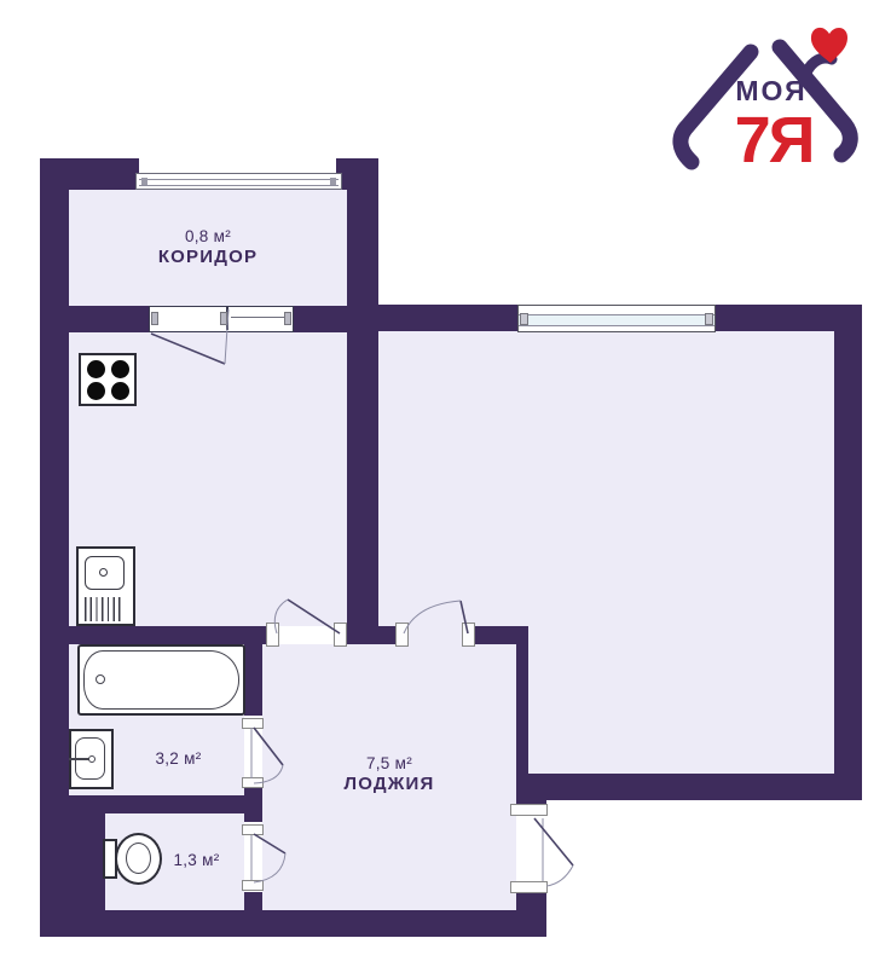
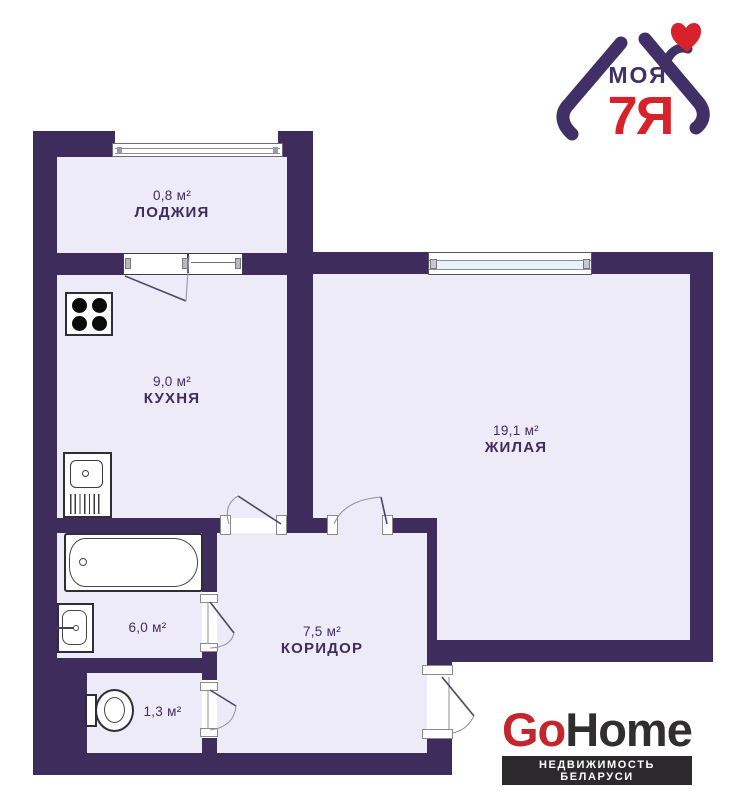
  0,8 м²
- КОРИДОР
+ ЛОДЖИЯ
+ 9,0 м²
+ КУХНЯ
+ 19,1 м²
+ ЖИЛАЯ
- 3,2 м²
+ 6,0 м²
  1,3 м²
  7,5 м²
- ЛОДЖИЯ
+ КОРИДОР
  МОЯ
  7Я
+ GoHome
+ НЕДВИЖИМОСТЬ БЕЛАРУСИ
